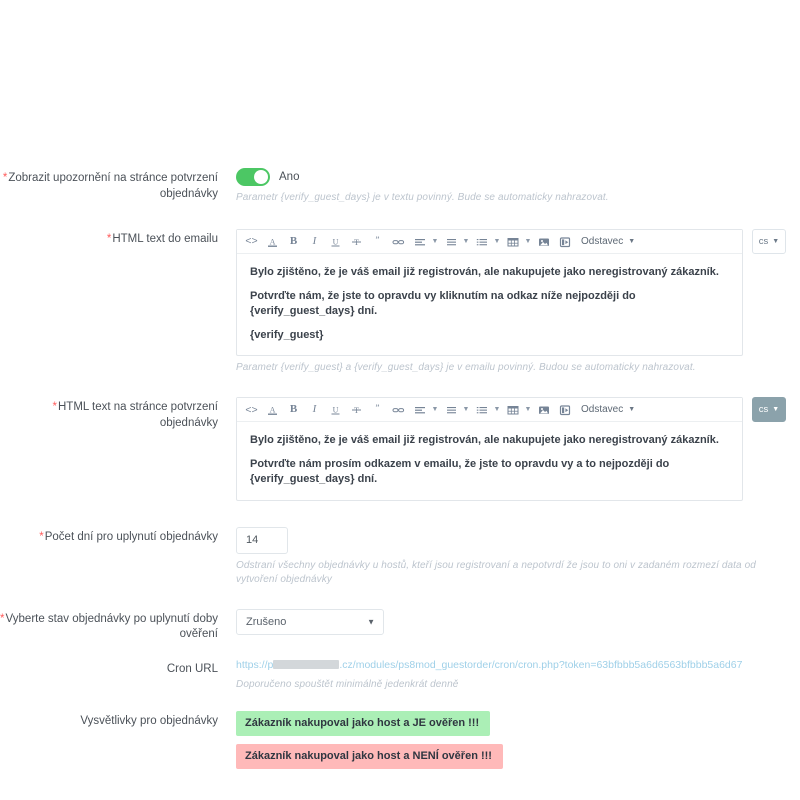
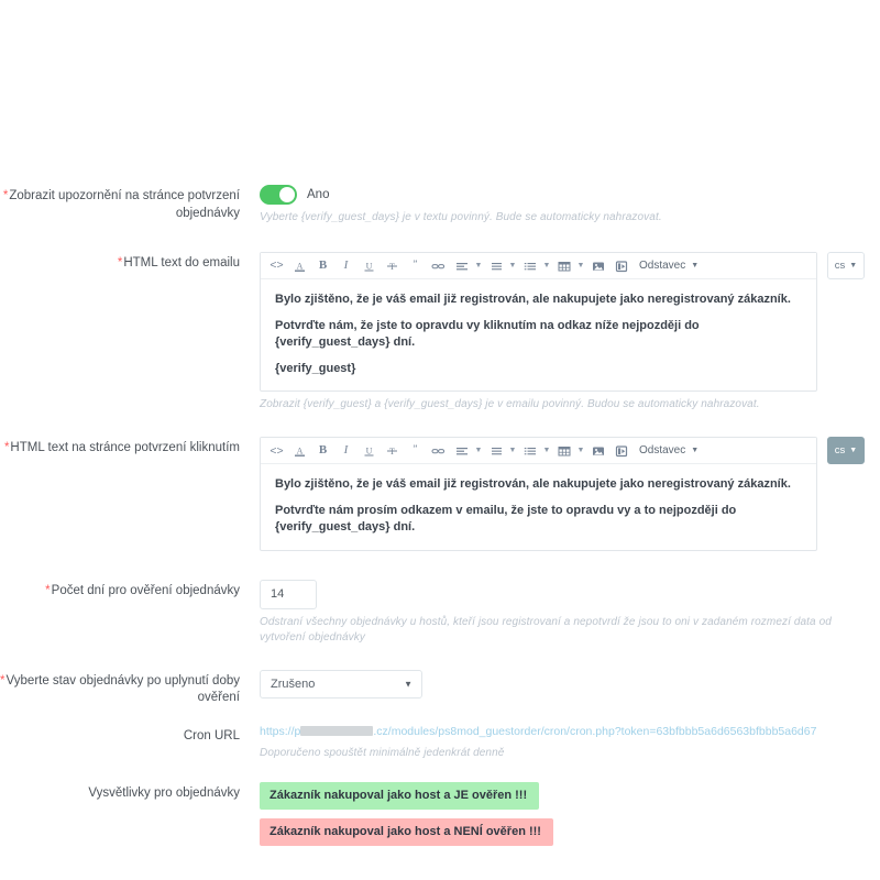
  *Zobrazit upozornění na stránce potvrzení objednávky
  Ano
- Parametr {verify_guest_days} je v textu povinný. Bude se automaticky nahrazovat.
+ Vyberte {verify_guest_days} je v textu povinný. Bude se automaticky nahrazovat.
  *HTML text do emailu
  <>
  A
  B
  I
  U
  ”
  Odstavec
  Bylo zjištěno, že je váš email již registrován, ale nakupujete jako neregistrovaný zákazník.
  Potvrďte nám, že jste to opravdu vy kliknutím na odkaz níže nejpozději do {verify_guest_days} dní.
  {verify_guest}
  cs
- Parametr {verify_guest} a {verify_guest_days} je v emailu povinný. Budou se automaticky nahrazovat.
+ Zobrazit {verify_guest} a {verify_guest_days} je v emailu povinný. Budou se automaticky nahrazovat.
- *HTML text na stránce potvrzení objednávky
+ *HTML text na stránce potvrzení kliknutím
  <>
  A
  B
  I
  U
  ”
  Odstavec
  Bylo zjištěno, že je váš email již registrován, ale nakupujete jako neregistrovaný zákazník.
  Potvrďte nám prosím odkazem v emailu, že jste to opravdu vy a to nejpozději do {verify_guest_days} dní.
  cs
- *Počet dní pro uplynutí objednávky
+ *Počet dní pro ověření objednávky
  14
  Odstraní všechny objednávky u hostů, kteří jsou registrovaní a nepotvrdí že jsou to oni v zadaném rozmezí data od vytvoření objednávky
  *Vyberte stav objednávky po uplynutí doby ověření
  Zrušeno
  ▼
  Cron URL
  https://p .cz/modules/ps8mod_guestorder/cron/cron.php?token=63bfbbb5a6d6563bfbbb5a6d67
  Doporučeno spouštět minimálně jedenkrát denně
  Vysvětlivky pro objednávky
  Zákazník nakupoval jako host a JE ověřen !!! Zákazník nakupoval jako host a NENÍ ověřen !!!
